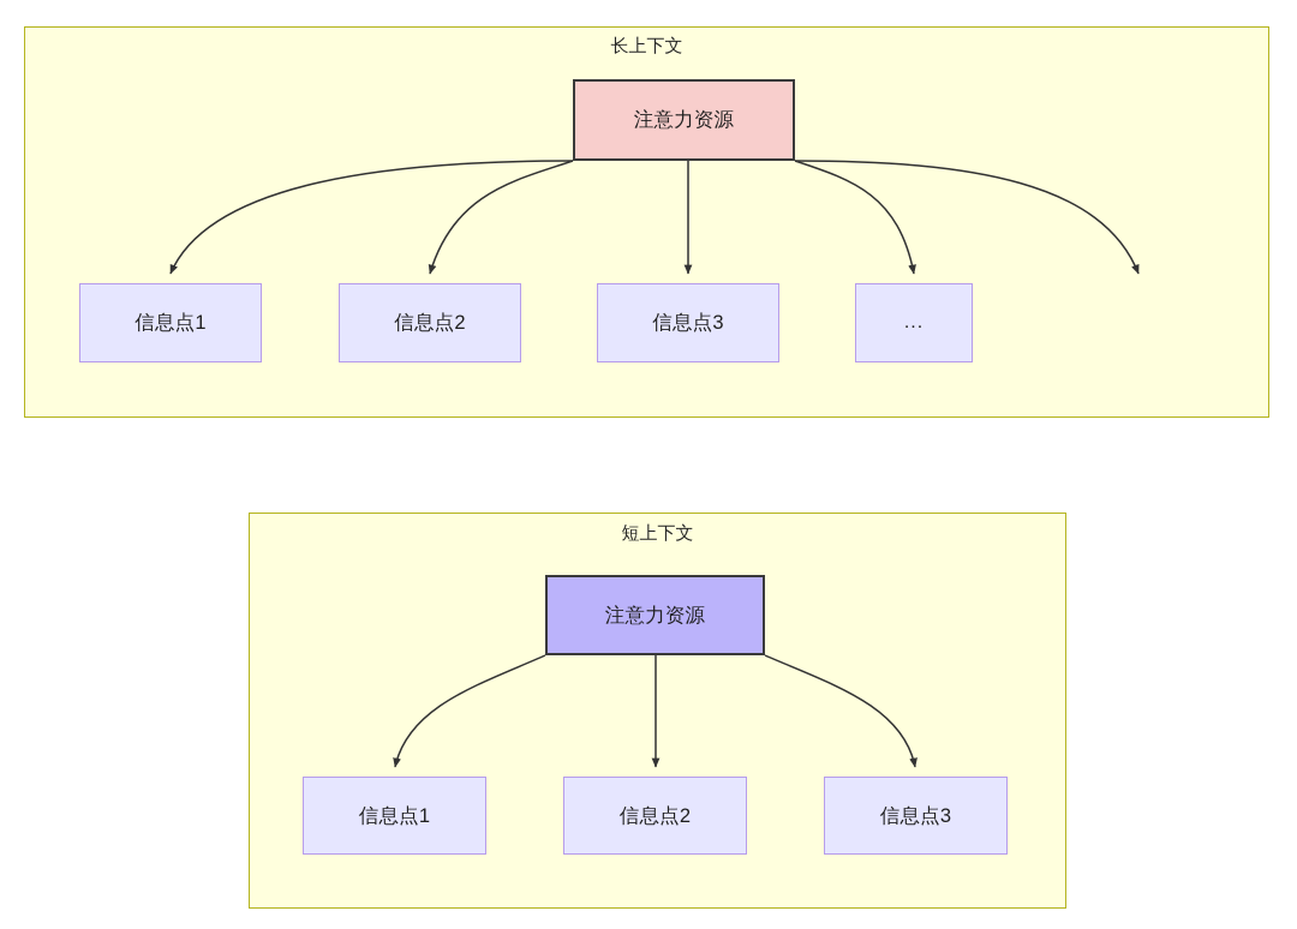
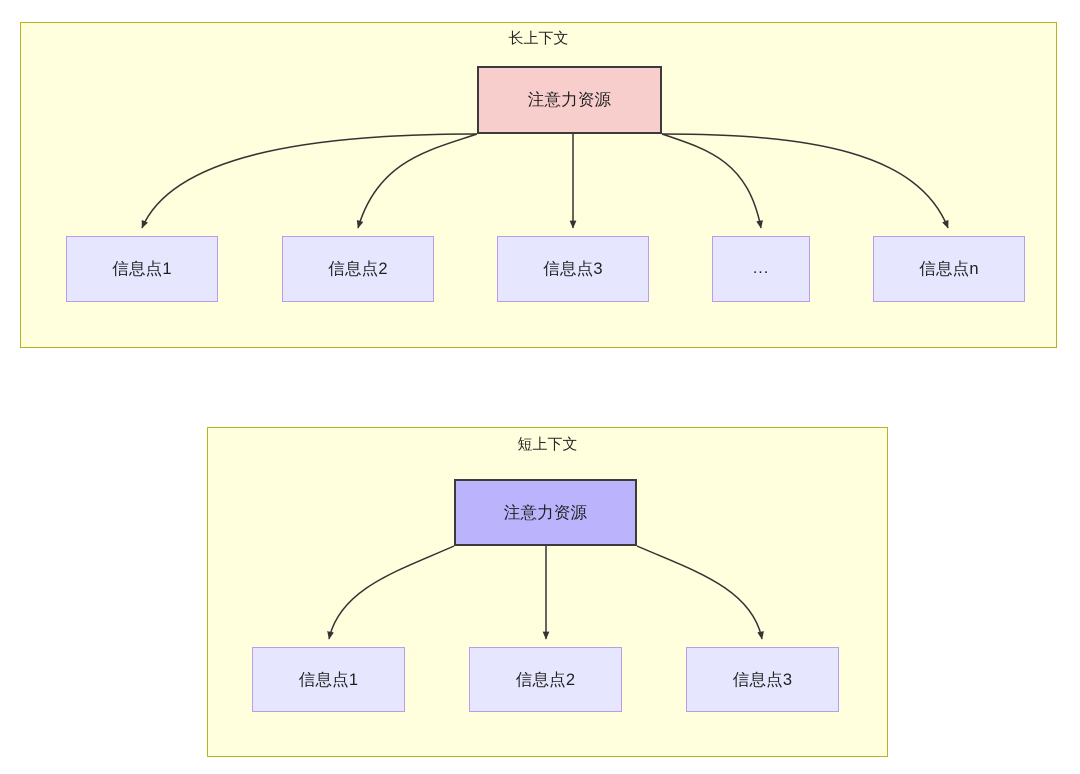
  长上下文
  注意力资源
  信息点1
  信息点2
  信息点3
  ...
+ 信息点n
  短上下文
  注意力资源
  信息点1
  信息点2
  信息点3
